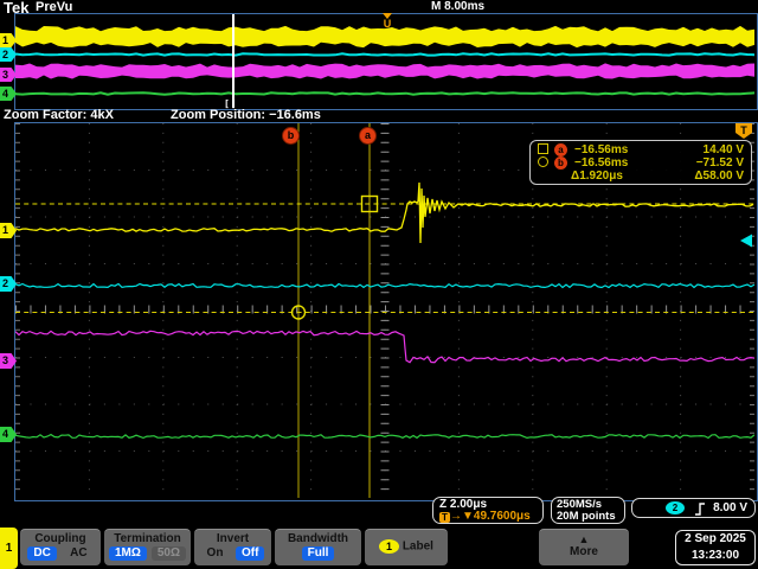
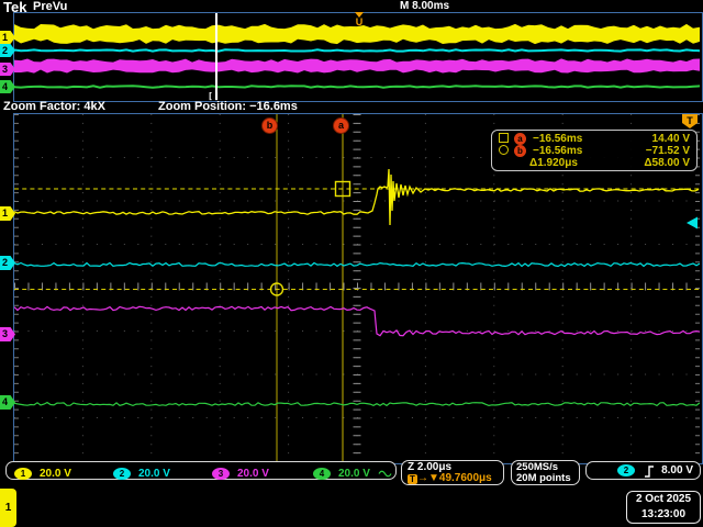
  Tek
  PreVu
  M 8.00ms
  U
  1
  2
  3
  4
  []
  Zoom Factor: 4kX
  Zoom Position: −16.6ms
  T
  b
  a
  1
  2
  3
  4
  a
  −16.56ms
  14.40 V
  b
  −16.56ms
  −71.52 V
  Δ1.920μs
  Δ58.00 V
+ 1 20.0 V
+ 2 20.0 V
+ 3 20.0 V
+ 4 20.0 V
  Z 2.00μs
  T →▼49.7600μs
  250MS/s
  20M points
  2
  8.00 V
- Coupling
- DC
- AC
- Termination
- 1MΩ
- 50Ω
- Invert
- On
- Off
- Bandwidth
- Full
- 1 Label
- ▲
- More
  1
- 2 Sep 2025
+ 2 Oct 2025
  13:23:00
